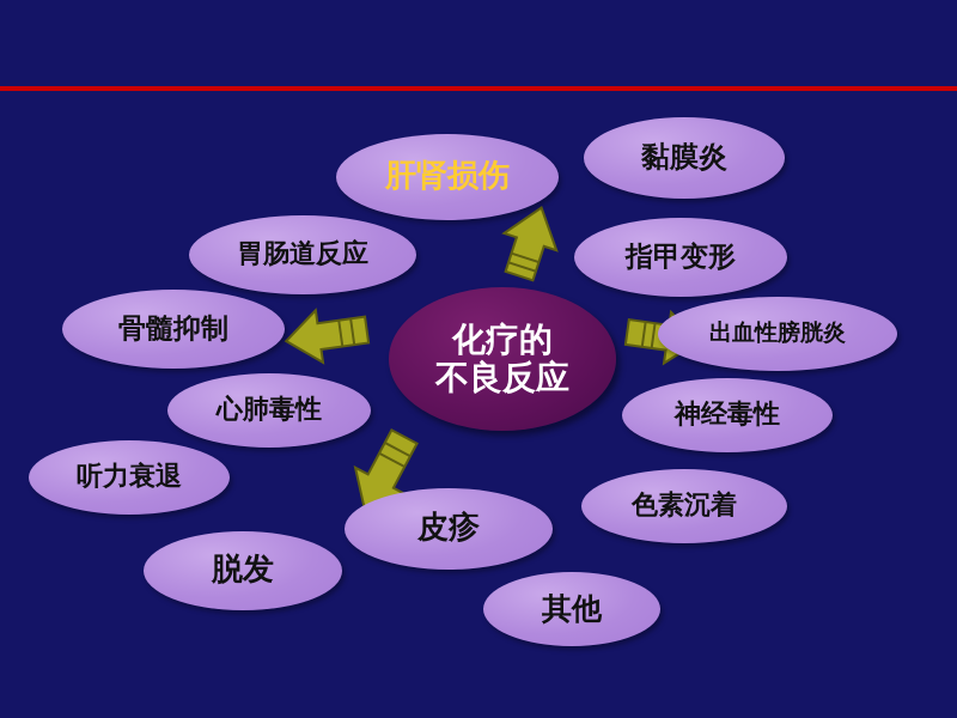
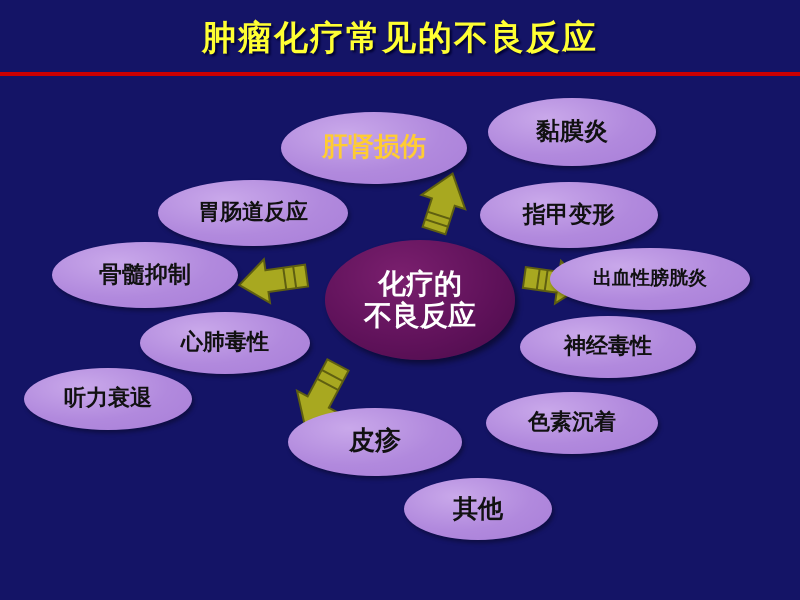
+ 肿瘤化疗常见的不良反应
  化疗的
  不良反应
  黏膜炎
  肝肾损伤
  指甲变形
  胃肠道反应
  出血性膀胱炎
  骨髓抑制
  神经毒性
  心肺毒性
  色素沉着
  听力衰退
  皮疹
- 脱发
  其他
